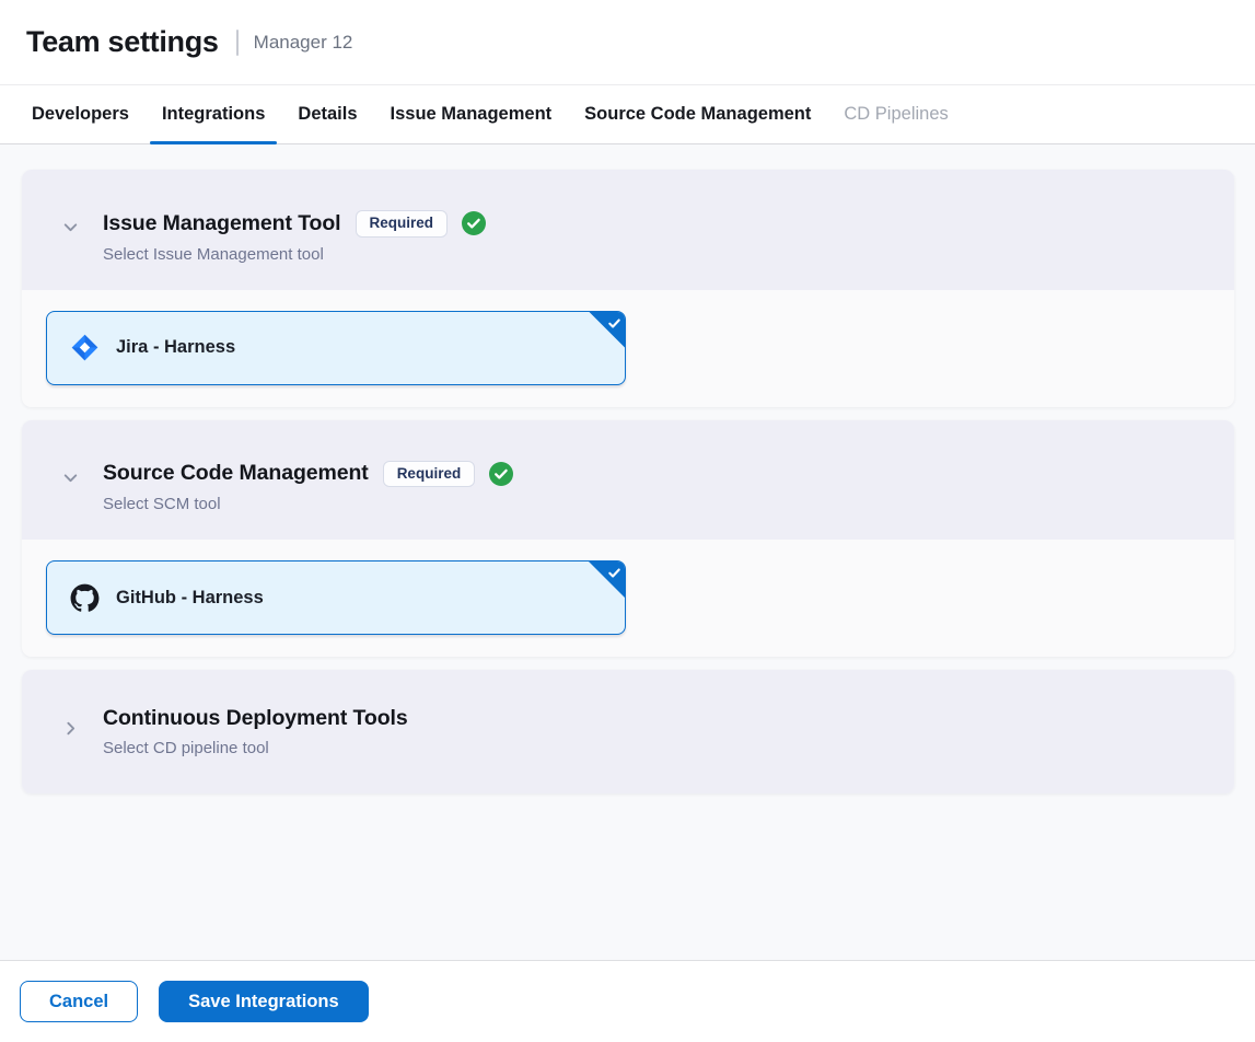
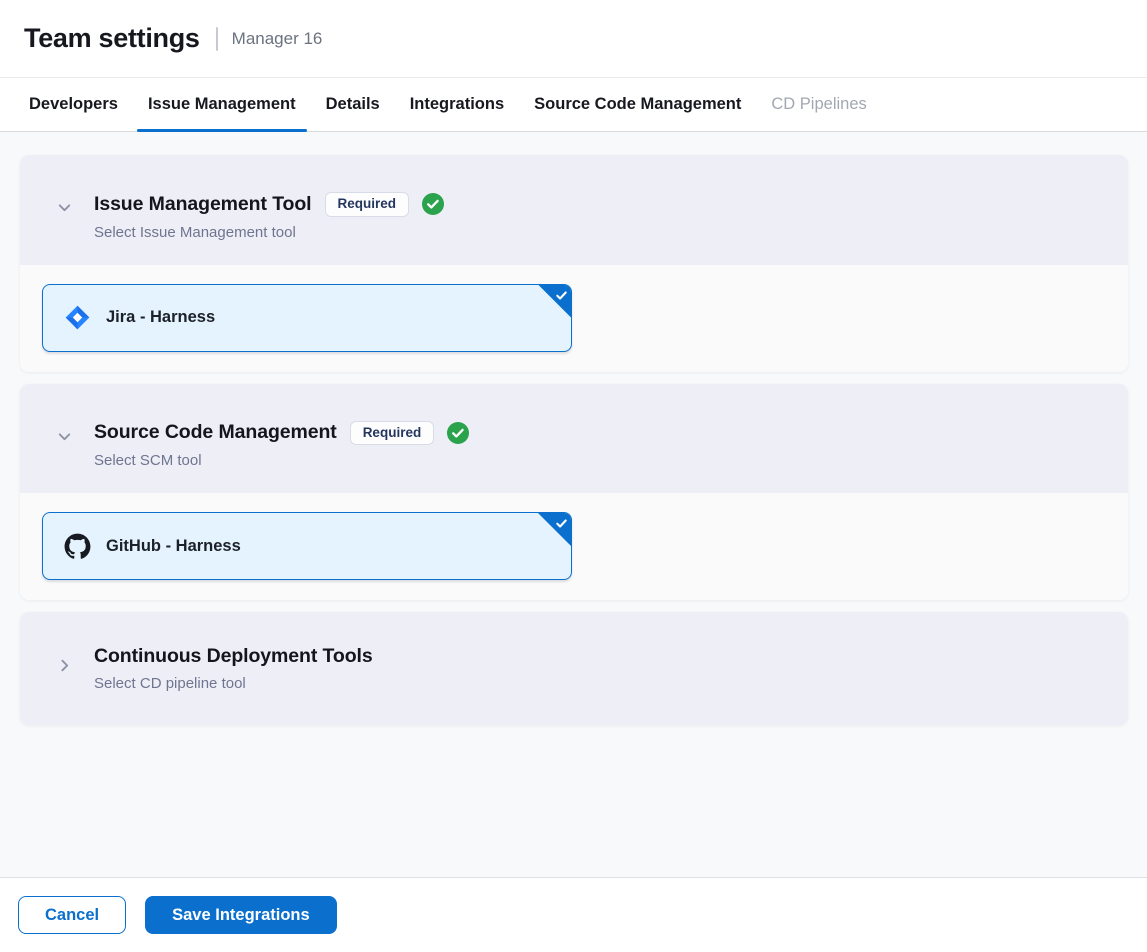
  Team settings
- Manager 12
+ Manager 16
  Developers
- Integrations
+ Issue Management
  Details
- Issue Management
+ Integrations
  Source Code Management
  CD Pipelines
  Issue Management Tool
  Required
  Select Issue Management tool
  Jira - Harness
  Source Code Management
  Required
  Select SCM tool
  GitHub - Harness
  Continuous Deployment Tools
  Select CD pipeline tool
  Cancel
  Save Integrations
